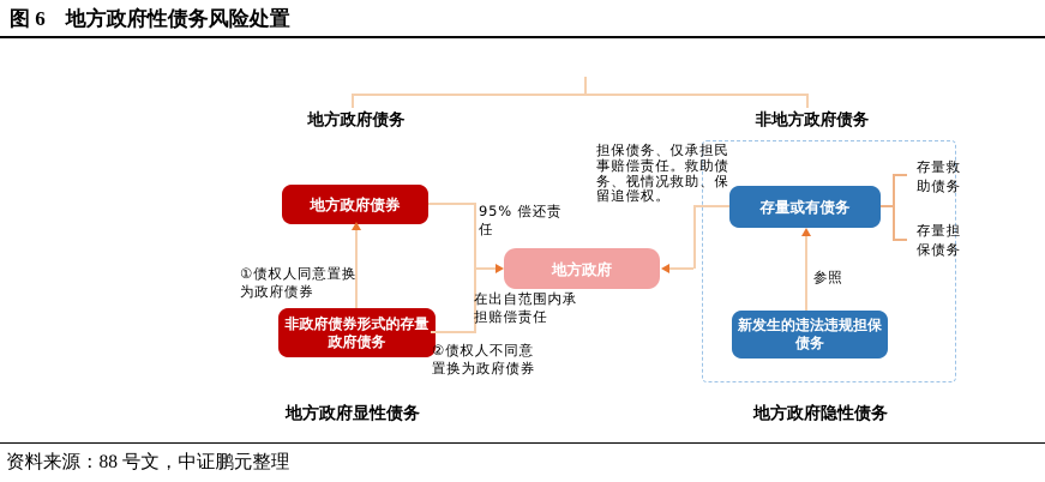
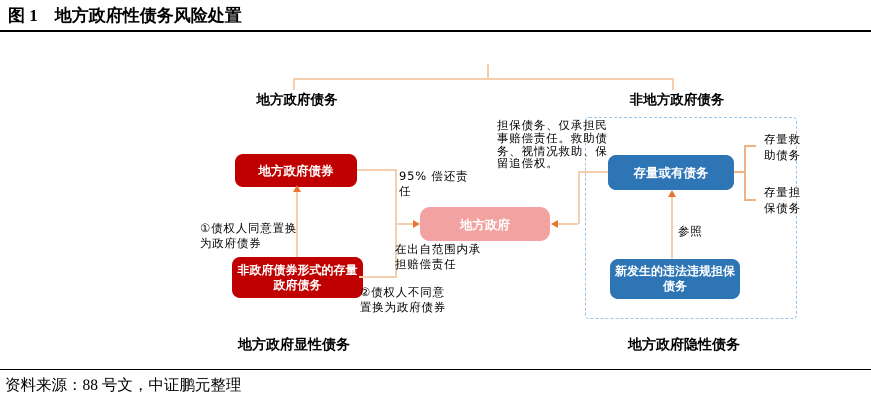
- 图 6 地方政府性债务风险处置
+ 图 1 地方政府性债务风险处置
  地方政府债务
  非地方政府债务
  担保债务、仅承担民事赔偿责任。救助债务、视情况救助、保留追偿权。
  地方政府债券
  非政府债券形式的存量政府债务
  ①债权人同意置换为政府债券
  ②债权人不同意置换为政府债券
  95% 偿还责任
  在出自范围内承担赔偿责任
  地方政府
  存量或有债务
  新发生的违法违规担保债务
  参照
  存量救助债务
  存量担保债务
  地方政府显性债务
  地方政府隐性债务
  资料来源：88 号文，中证鹏元整理
